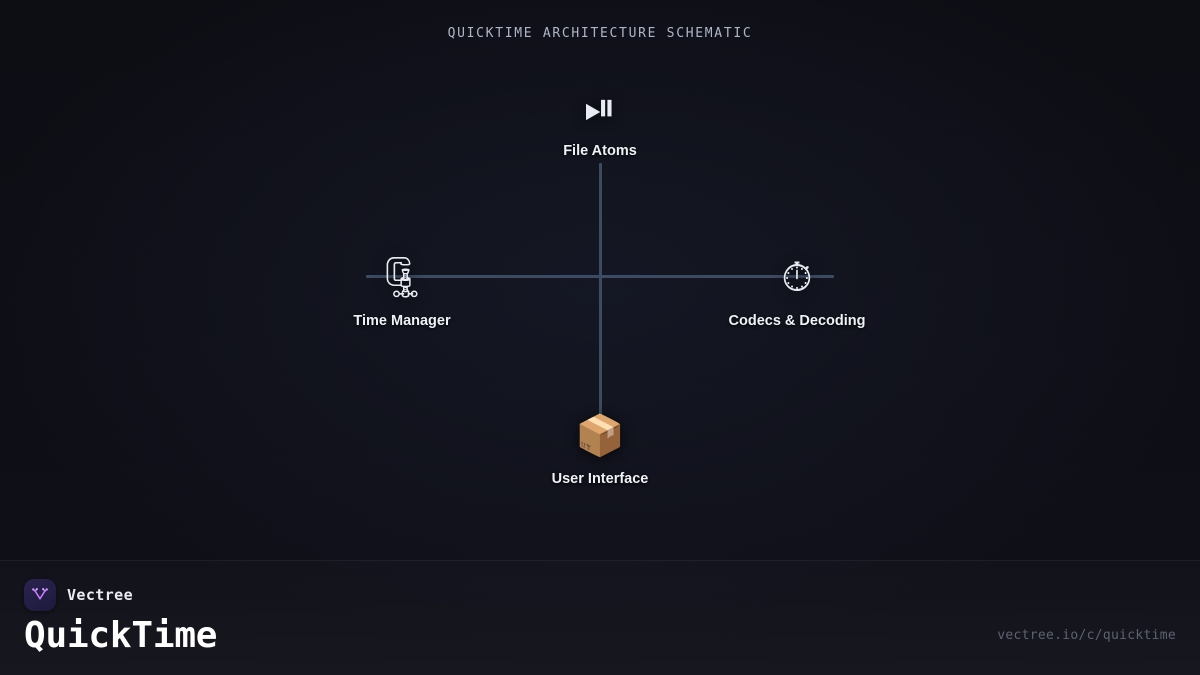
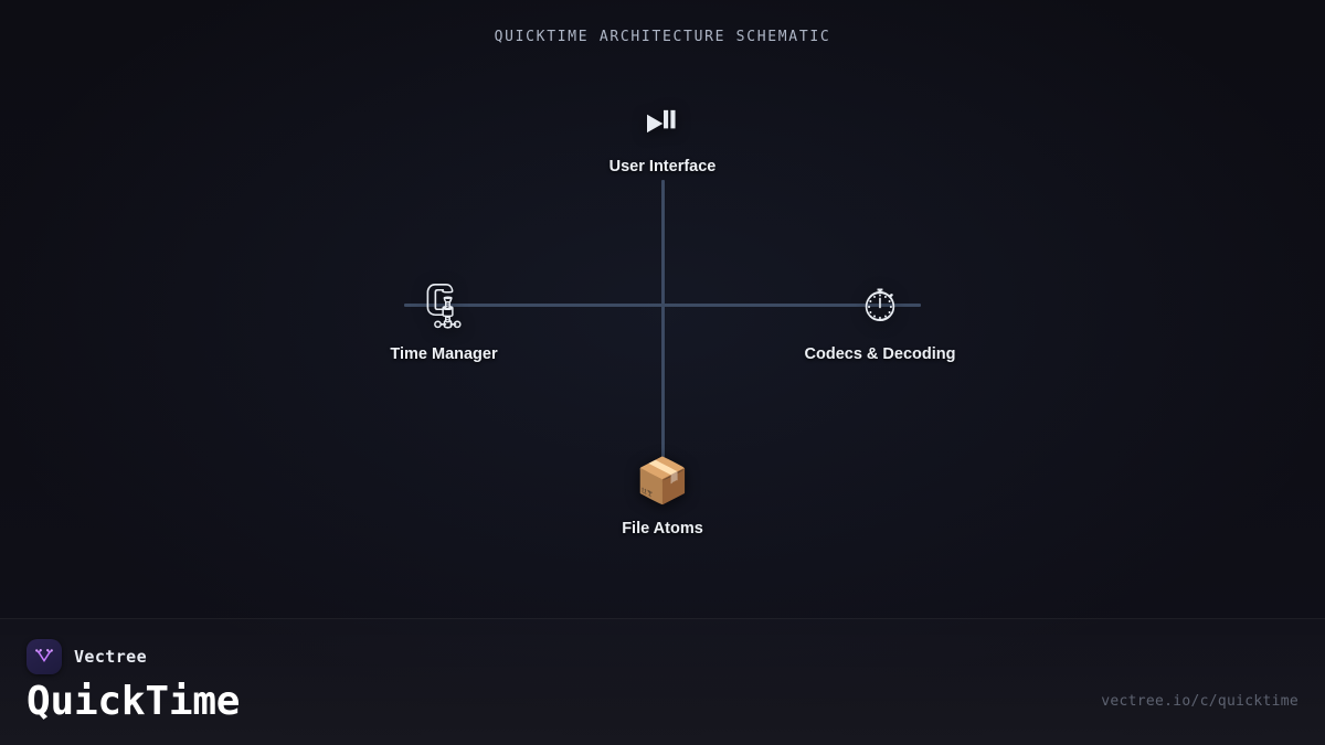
  QUICKTIME ARCHITECTURE SCHEMATIC
  ⏯
- File Atoms
+ User Interface
  🗜
  Time Manager
  ⏱
  Codecs & Decoding
  📦
- User Interface
+ File Atoms
  Vectree
  QuickTime
  vectree.io/c/quicktime
